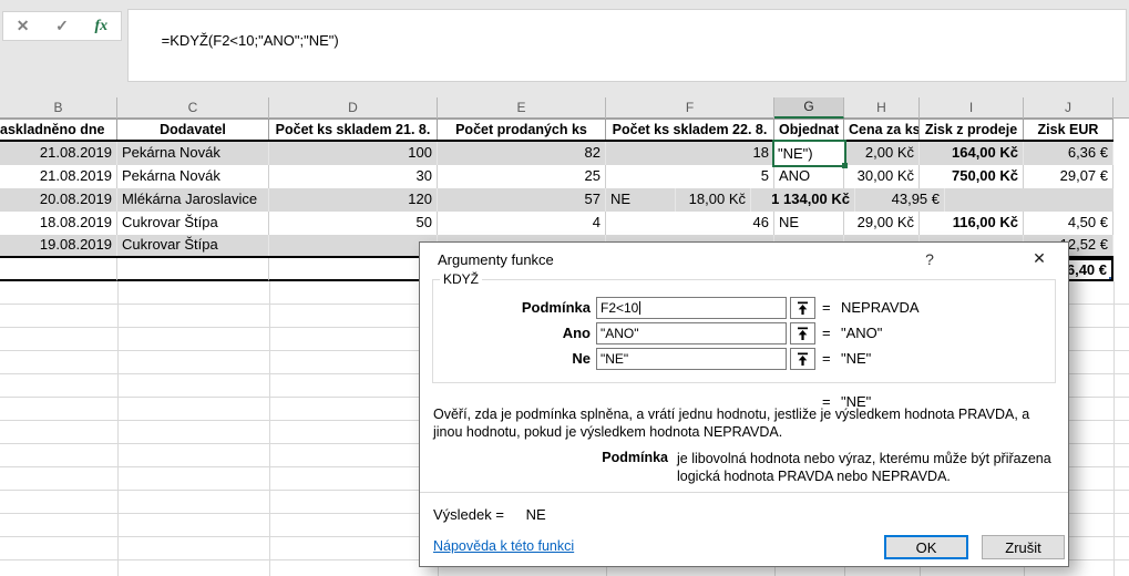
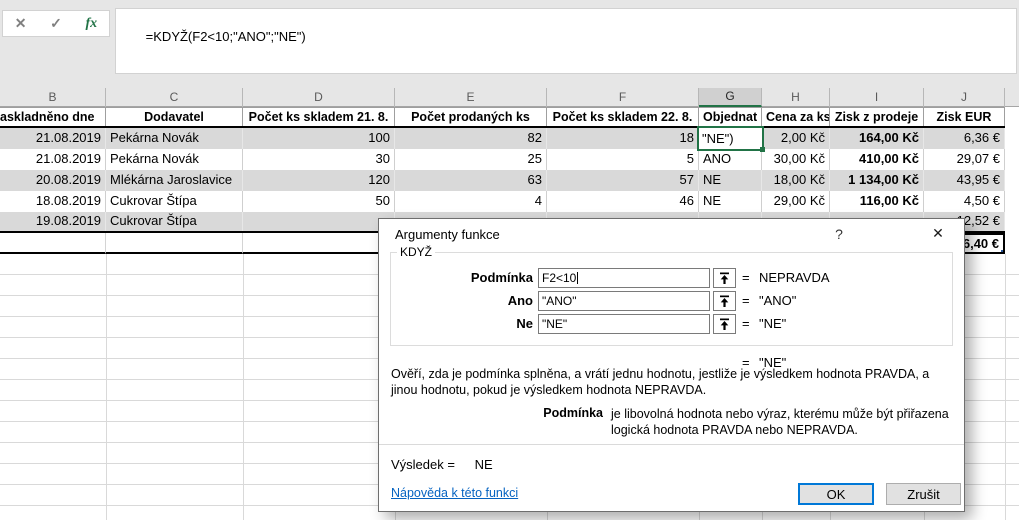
  ✕
  ✓
  fx
  =KDYŽ(F2<10;"ANO";"NE")
  B
  C
  D
  E
  F
  G
  H
  I
  J
  askladněno dne
  Dodavatel
  Počet ks skladem 21. 8.
  Počet prodaných ks
  Počet ks skladem 22. 8.
  Objednat
  Cena za ks
  Zisk z prodeje
  Zisk EUR
  21.08.2019
  Pekárna Novák
  100
  82
  18
  2,00 Kč
  164,00 Kč
  6,36 €
  21.08.2019
  Pekárna Novák
  30
  25
  5
  ANO
  30,00 Kč
- 750,00 Kč
+ 410,00 Kč
  29,07 €
  20.08.2019
  Mlékárna Jaroslavice
  120
+ 63
  57
  NE
  18,00 Kč
  1 134,00 Kč
  43,95 €
  18.08.2019
  Cukrovar Štípa
  50
  4
  46
  NE
  29,00 Kč
  116,00 Kč
  4,50 €
  19.08.2019
  Cukrovar Štípa
  2,52 €
  6,40 €
  "NE")
  Argumenty funkce
  ?
  ✕
  KDYŽ
  Podmínka
  F2<10
  =
  NEPRAVDA
  Ano
  "ANO"
  =
  "ANO"
  Ne
  "NE"
  =
  "NE"
  =
  "NE"
  Ověří, zda je podmínka splněna, a vrátí jednu hodnotu, jestliže je výsledkem hodnota PRAVDA, a jinou hodnotu, pokud je výsledkem hodnota NEPRAVDA.
  Podmínka
  je libovolná hodnota nebo výraz, kterému může být přiřazena logická hodnota PRAVDA nebo NEPRAVDA.
  Výsledek = NE
  Nápověda k této funkci
  OK
  Zrušit
